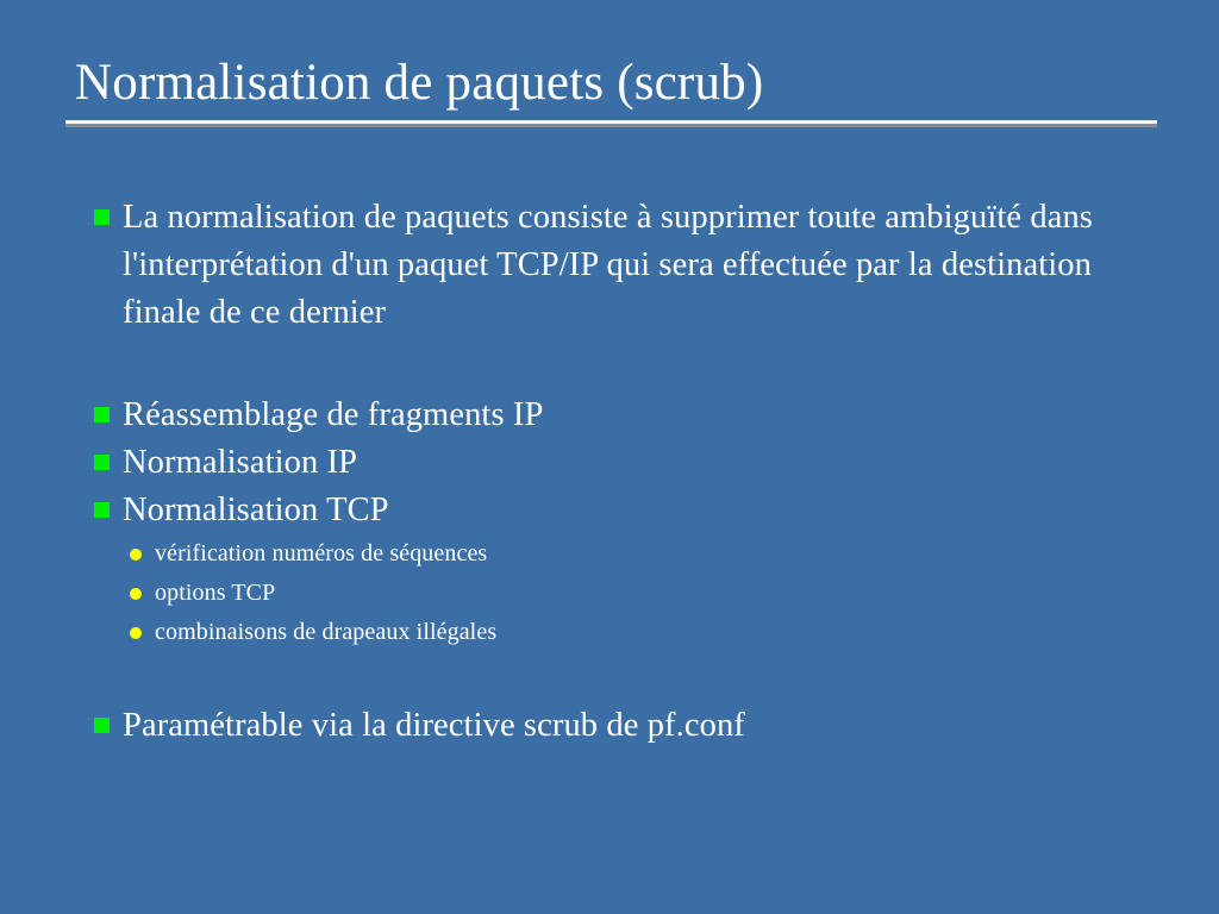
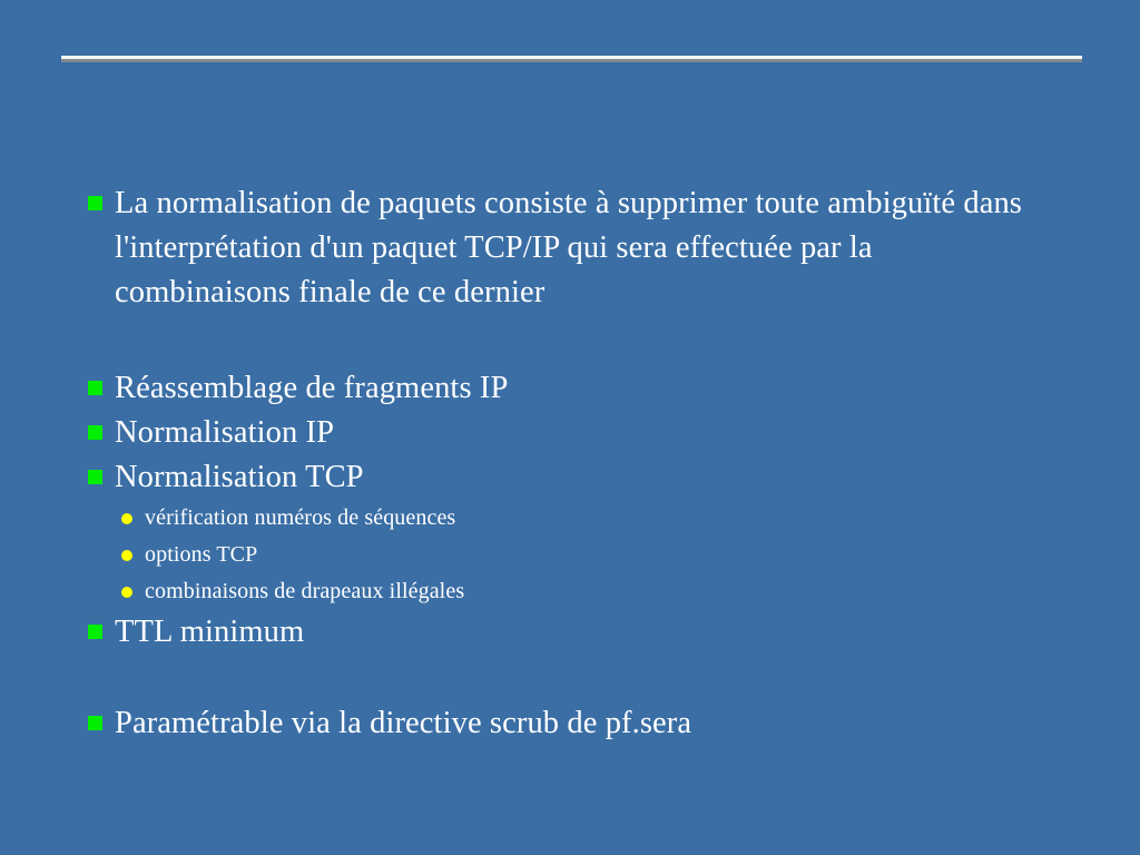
- Normalisation de paquets (scrub)
- La normalisation de paquets consiste à supprimer toute ambiguïté dans l'interprétation d'un paquet TCP/IP qui sera effectuée par la destination finale de ce dernier
+ La normalisation de paquets consiste à supprimer toute ambiguïté dans l'interprétation d'un paquet TCP/IP qui sera effectuée par la combinaisons finale de ce dernier
  Réassemblage de fragments IP
  Normalisation IP
  Normalisation TCP
  vérification numéros de séquences
  options TCP
  combinaisons de drapeaux illégales
+ TTL minimum
- Paramétrable via la directive scrub de pf.conf
+ Paramétrable via la directive scrub de pf.sera
